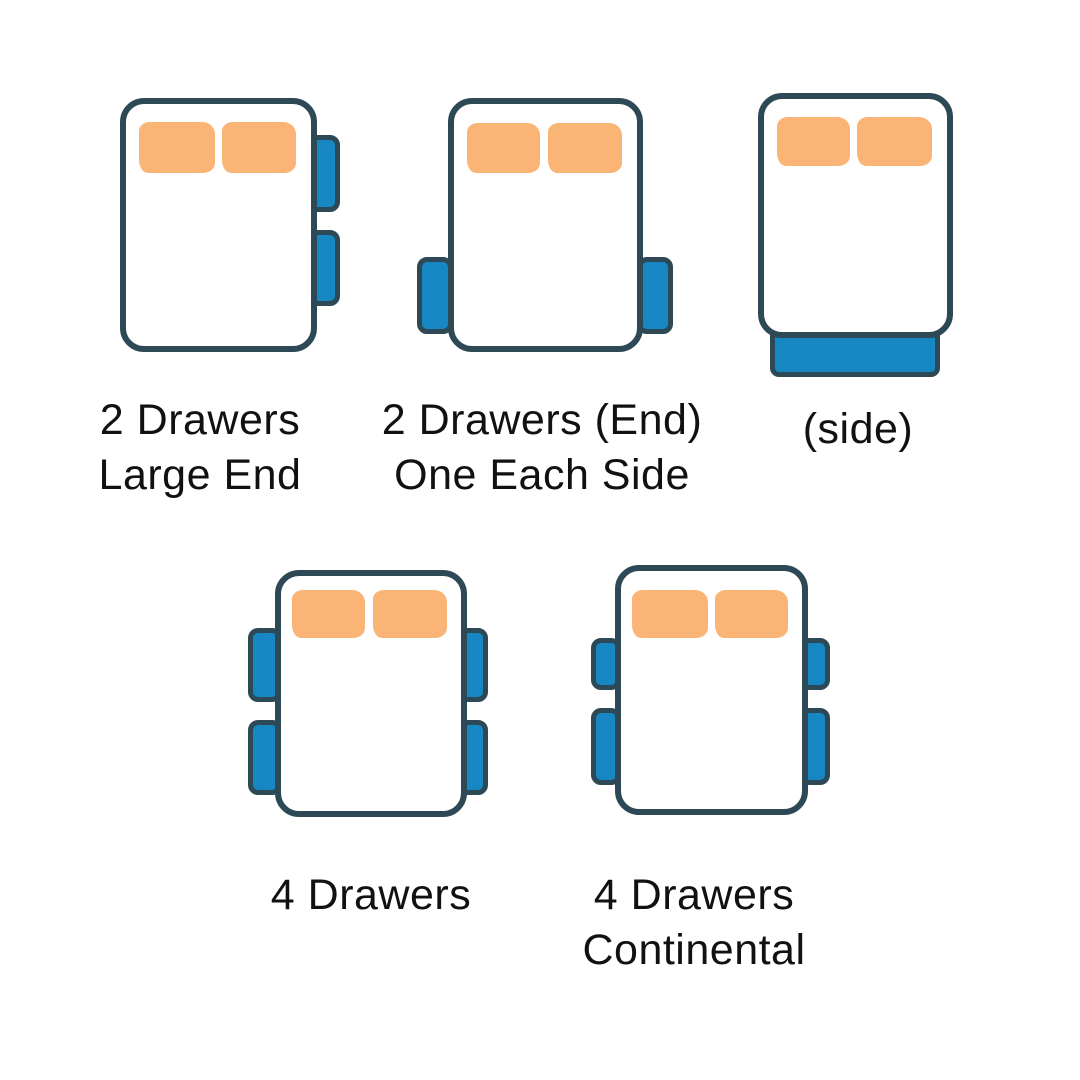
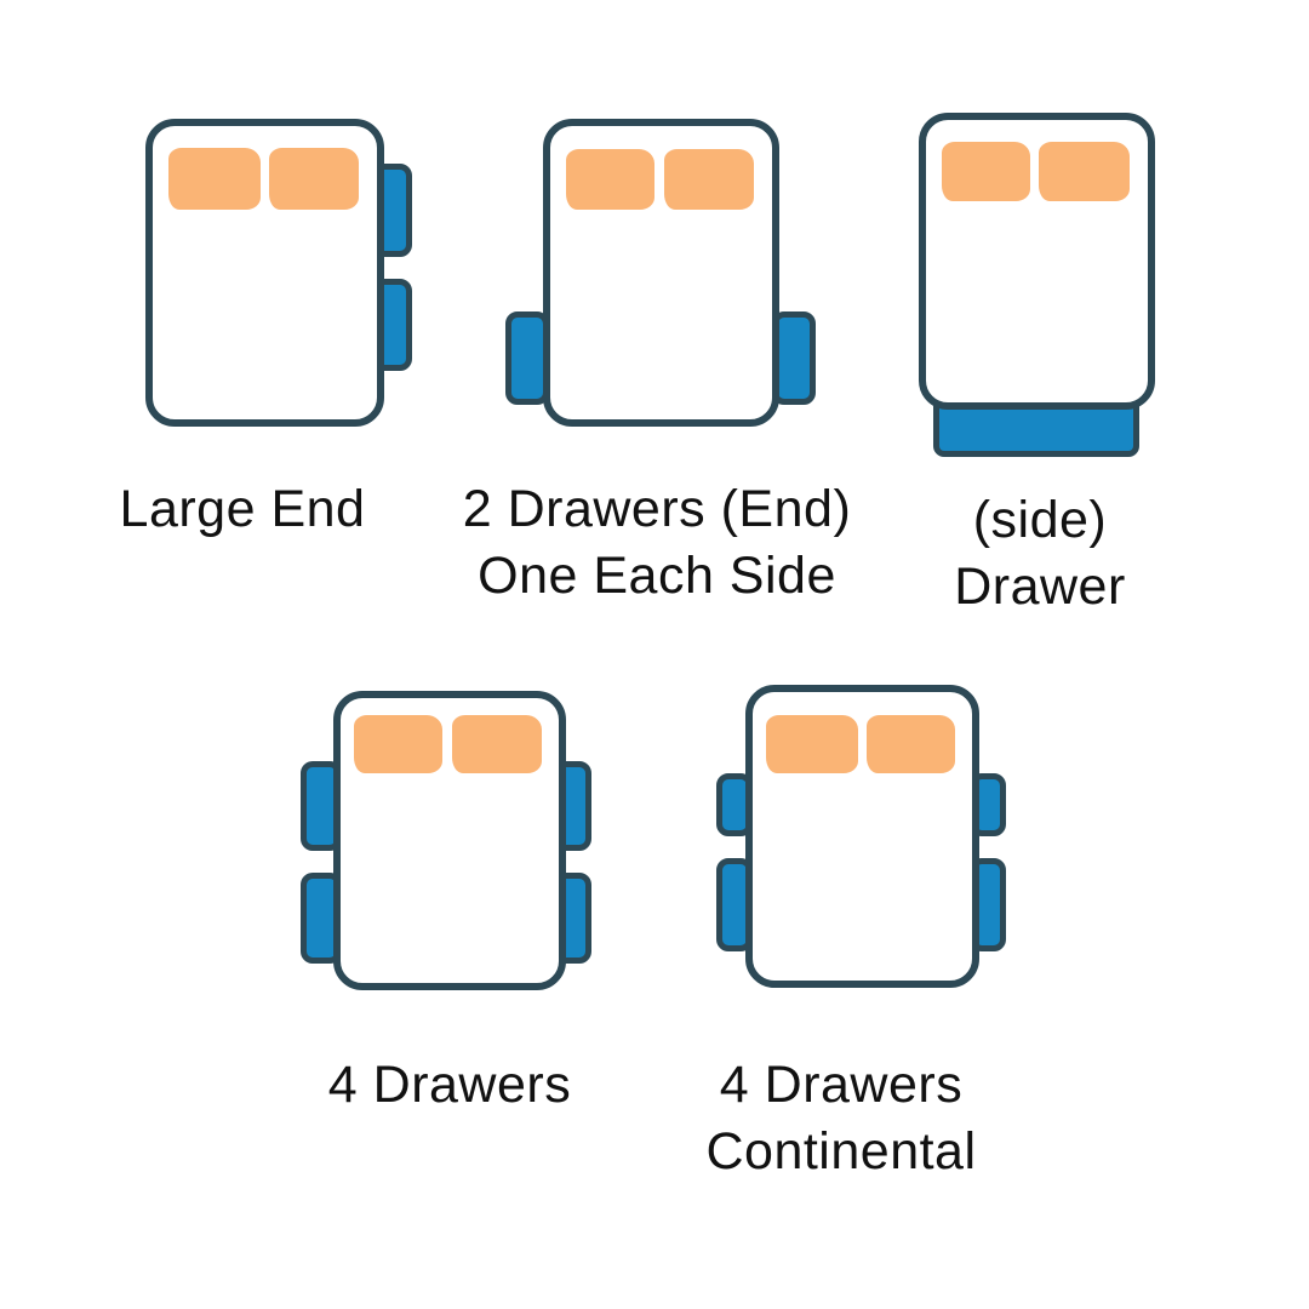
- 2 Drawers
  Large End
  2 Drawers (End)
  One Each Side
  (side)
+ Drawer
  4 Drawers
  4 Drawers
  Continental
